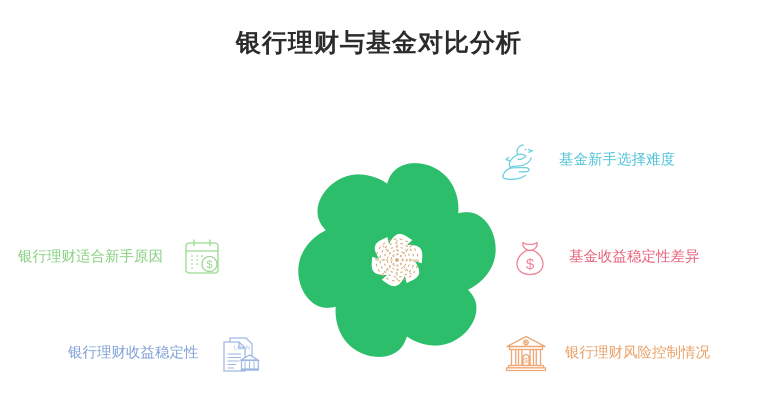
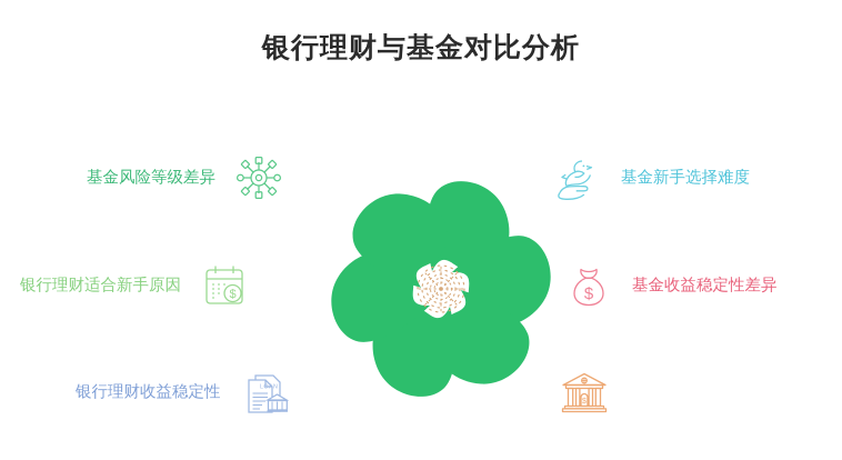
  银行理财与基金对比分析
+ 基金风险等级差异
  银行理财适合新手原因
  $
  银行理财收益稳定性
  基金新手选择难度
  $
  基金收益稳定性差异
- 银行理财风险控制情况
